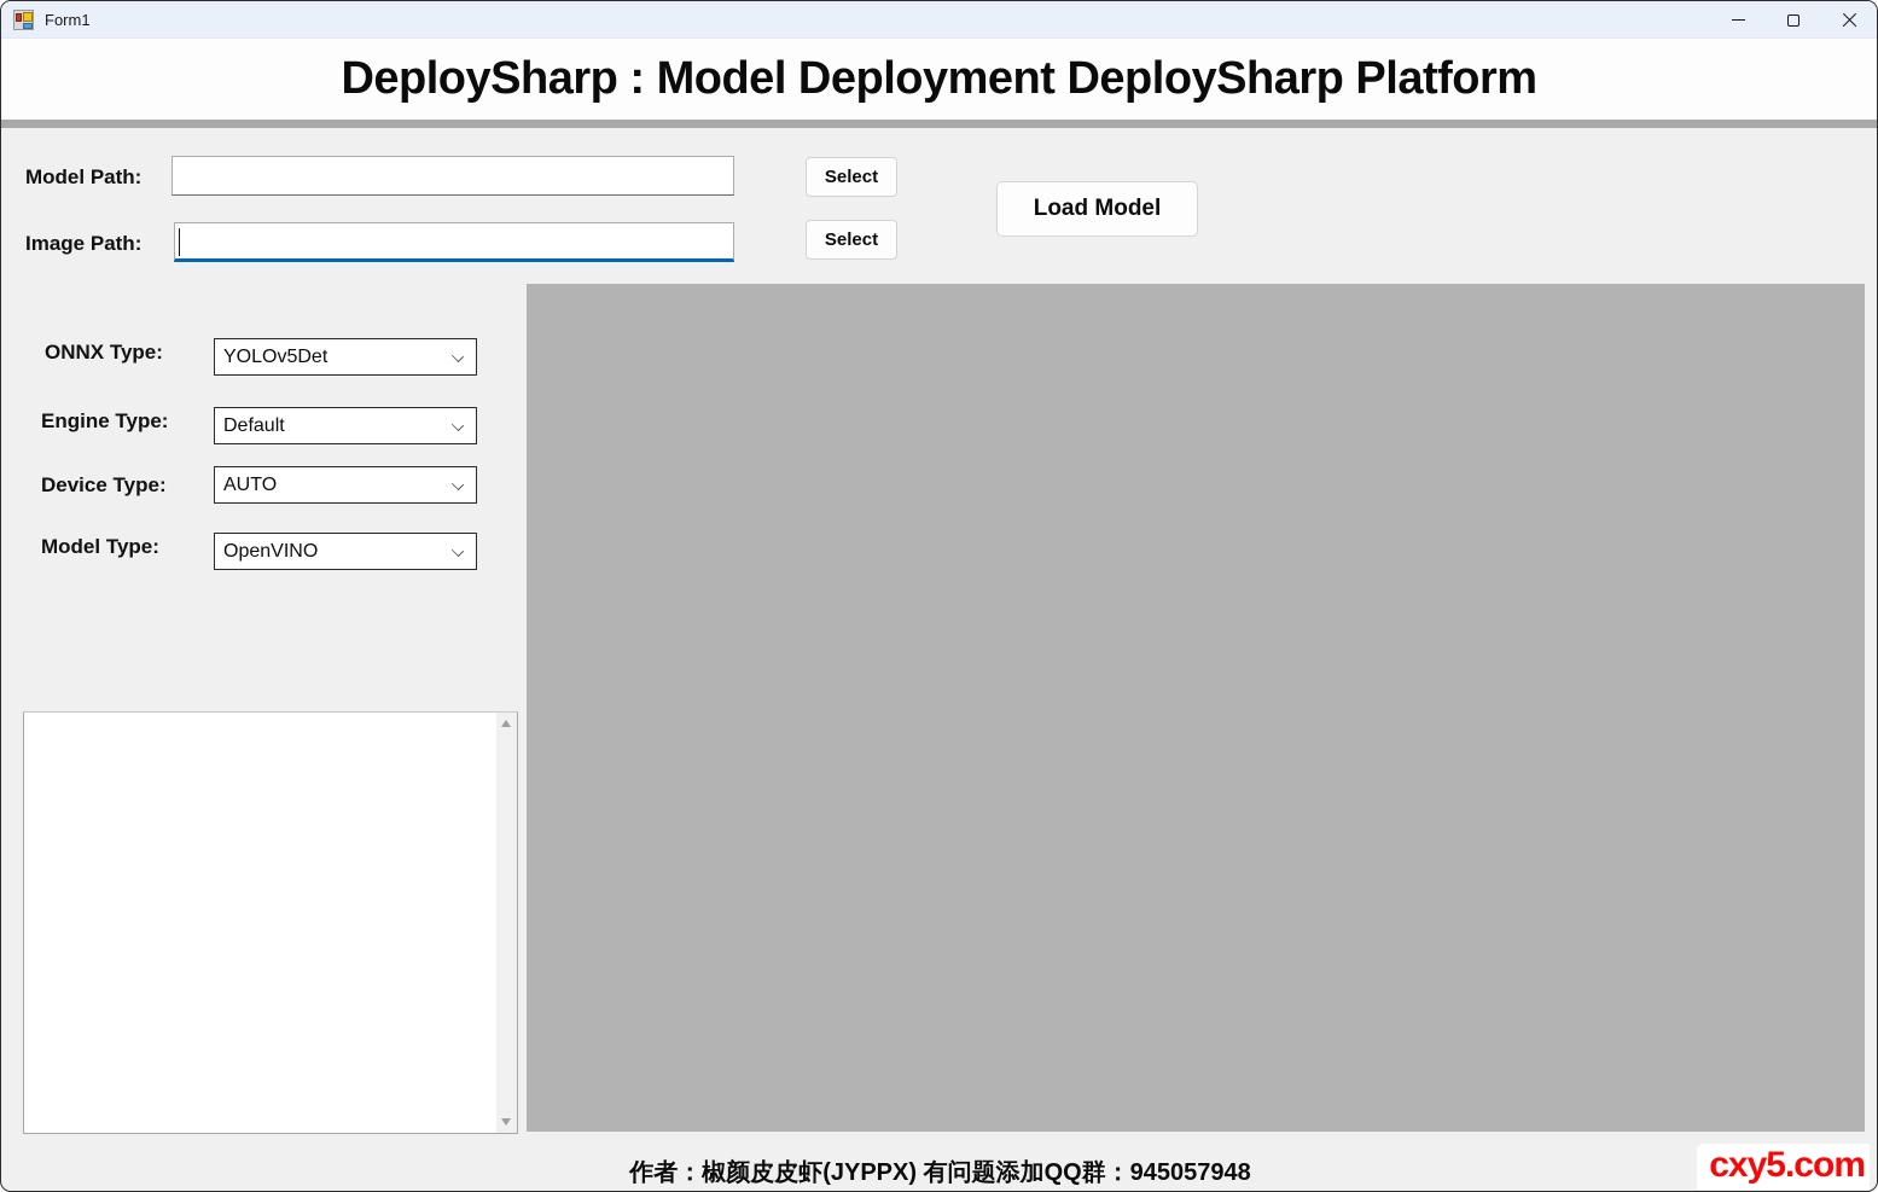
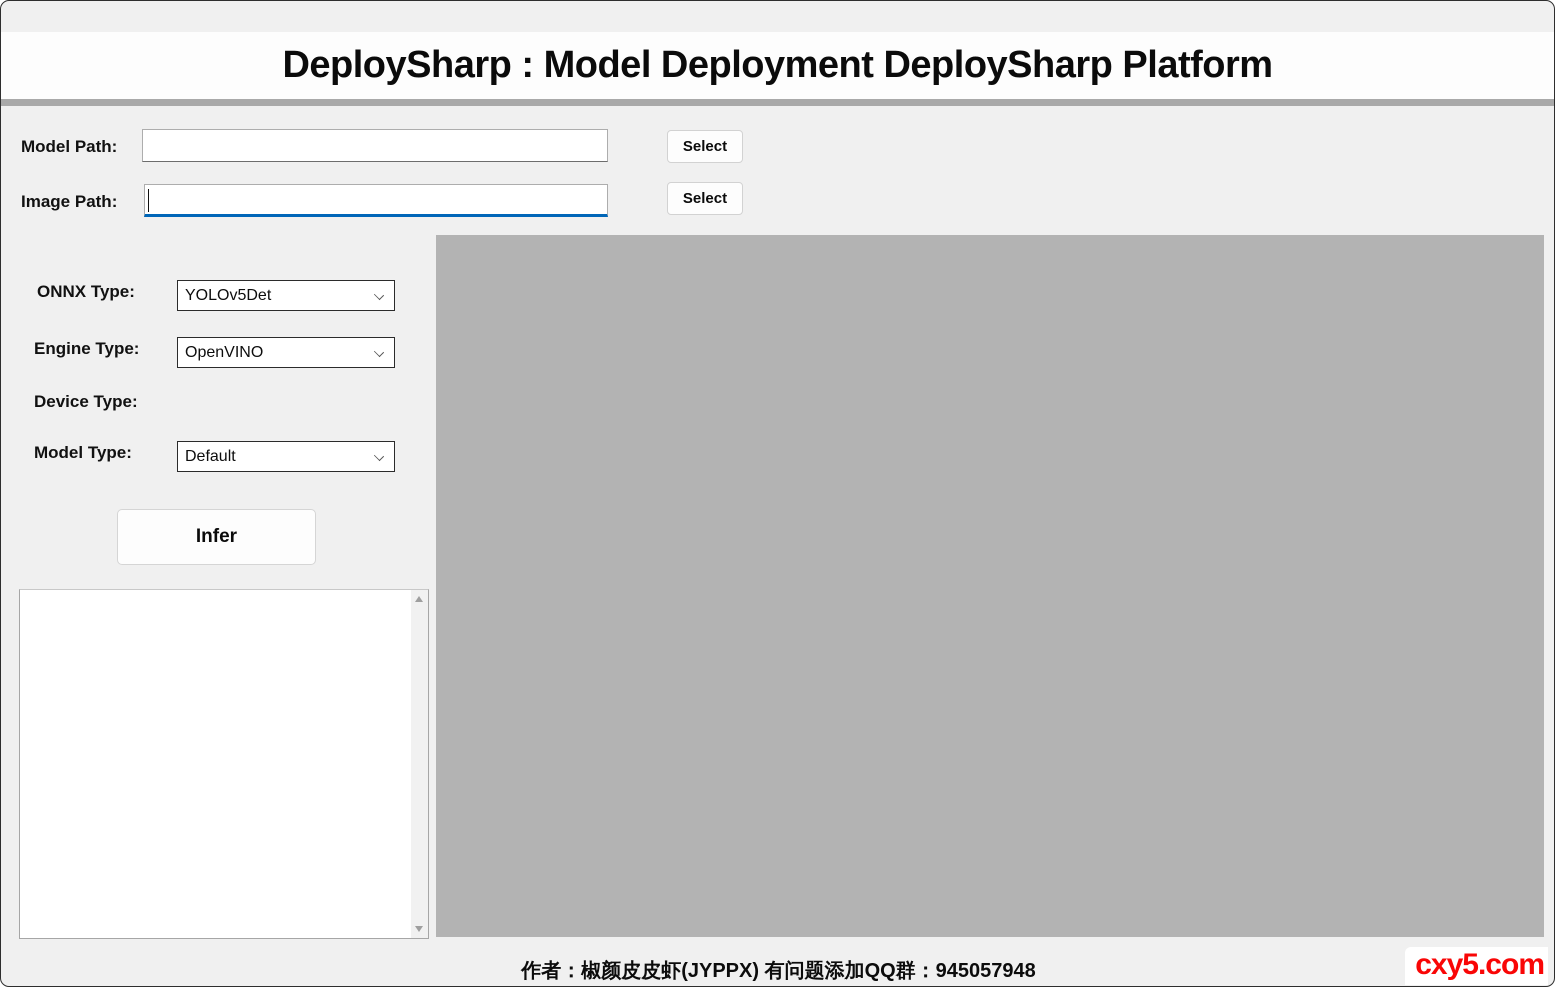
- Form1
  DeploySharp : Model Deployment DeploySharp Platform
  Model Path:
  Select
  Image Path:
  Select
- Load Model
  ONNX Type:
  YOLOv5Det
  Engine Type:
- Default
+ OpenVINO
  Device Type:
- AUTO
  Model Type:
- OpenVINO
+ Default
+ Infer
  作者：椒颜皮皮虾(JYPPX) 有问题添加QQ群：945057948
  cxy5.com
